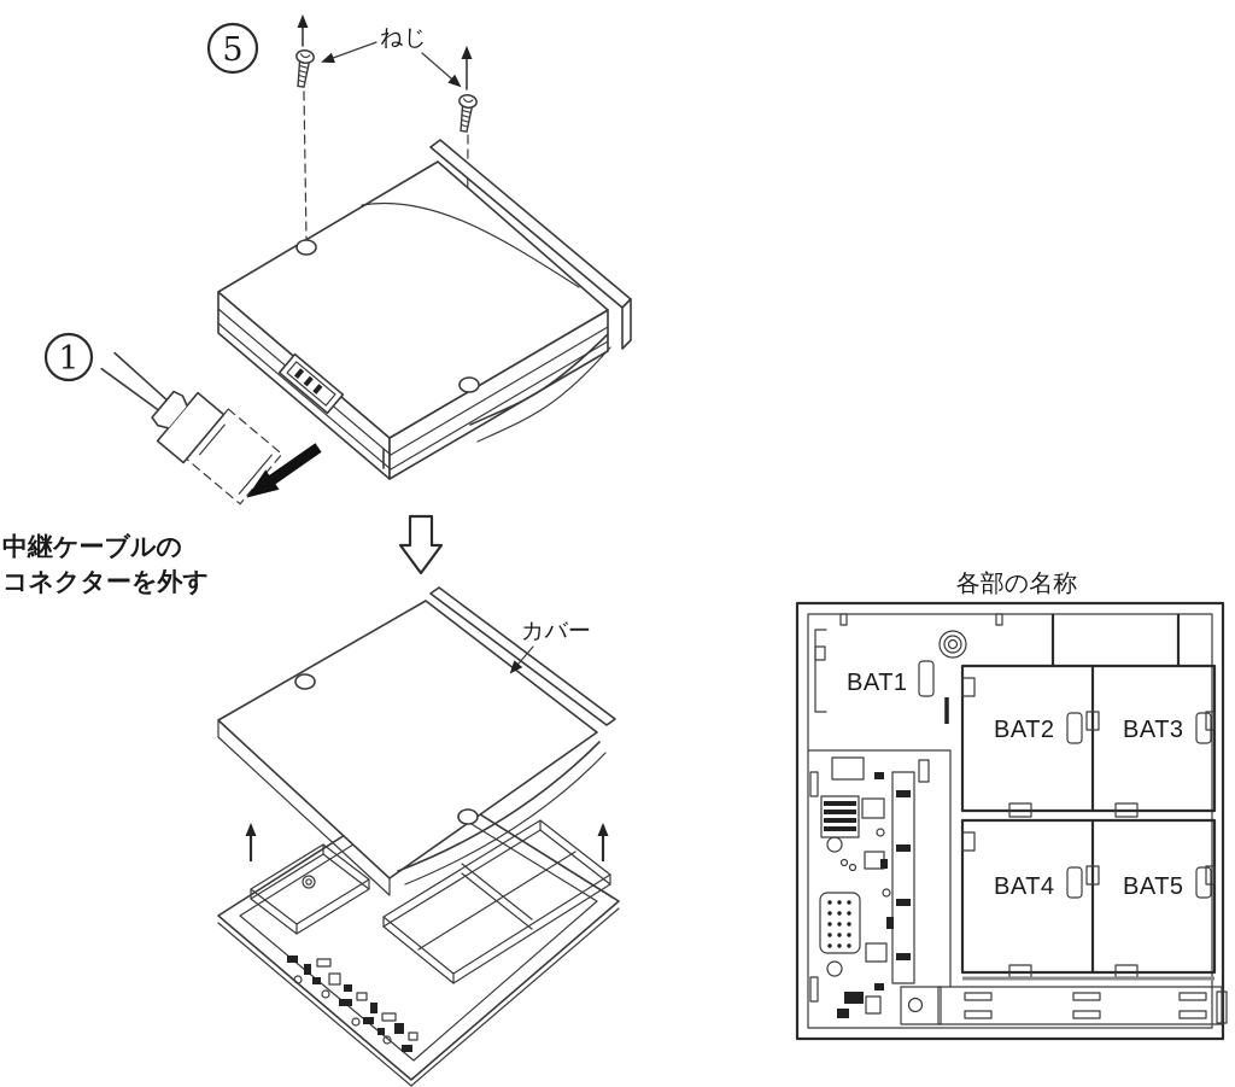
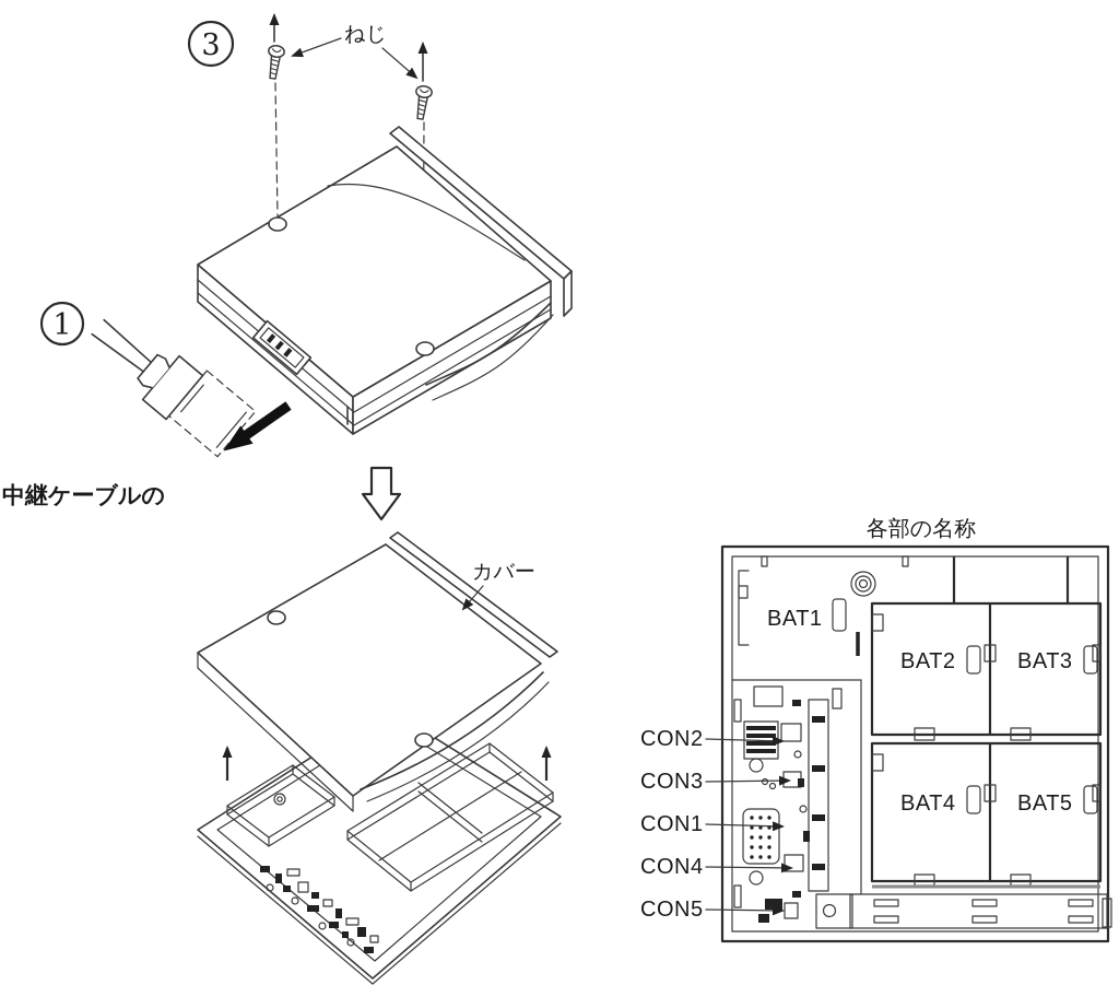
- 5
+ 3
  ねじ
  1
  中継ケーブルの
- コネクターを外す
  カバー
  各部の名称
  BAT1
  BAT2
  BAT3
  BAT4
  BAT5
+ CON2
+ CON3
+ CON1
+ CON4
+ CON5
